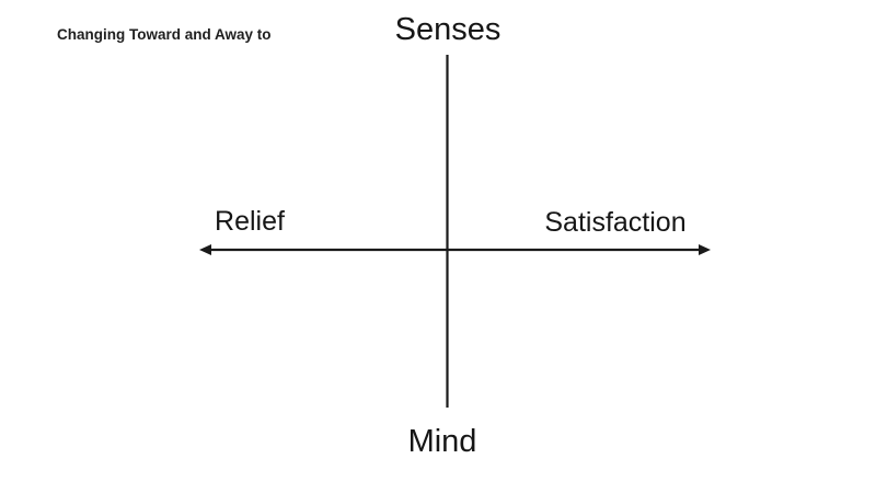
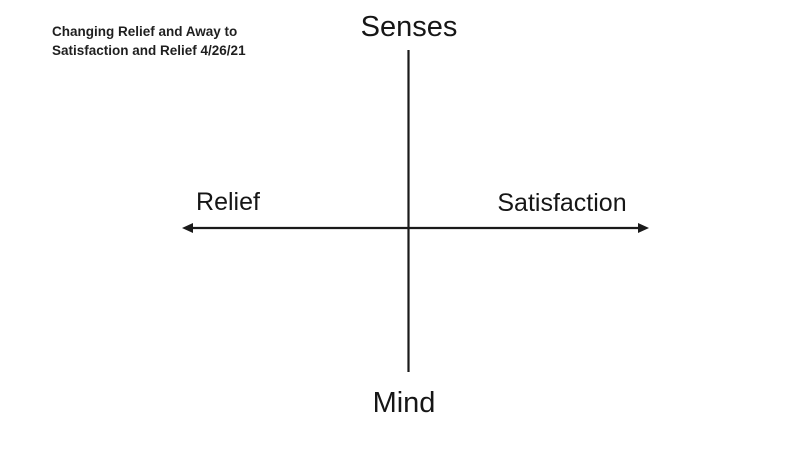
- Changing Toward and Away to
+ Changing Relief and Away to
+ Satisfaction and Relief 4/26/21
  Senses
  Mind
  Relief
  Satisfaction
